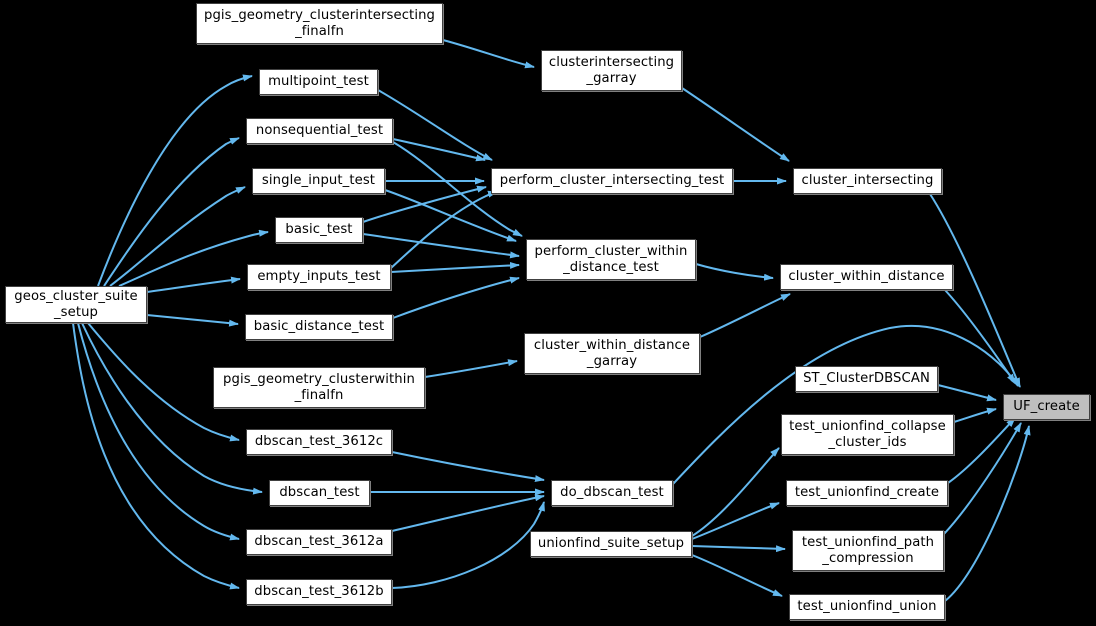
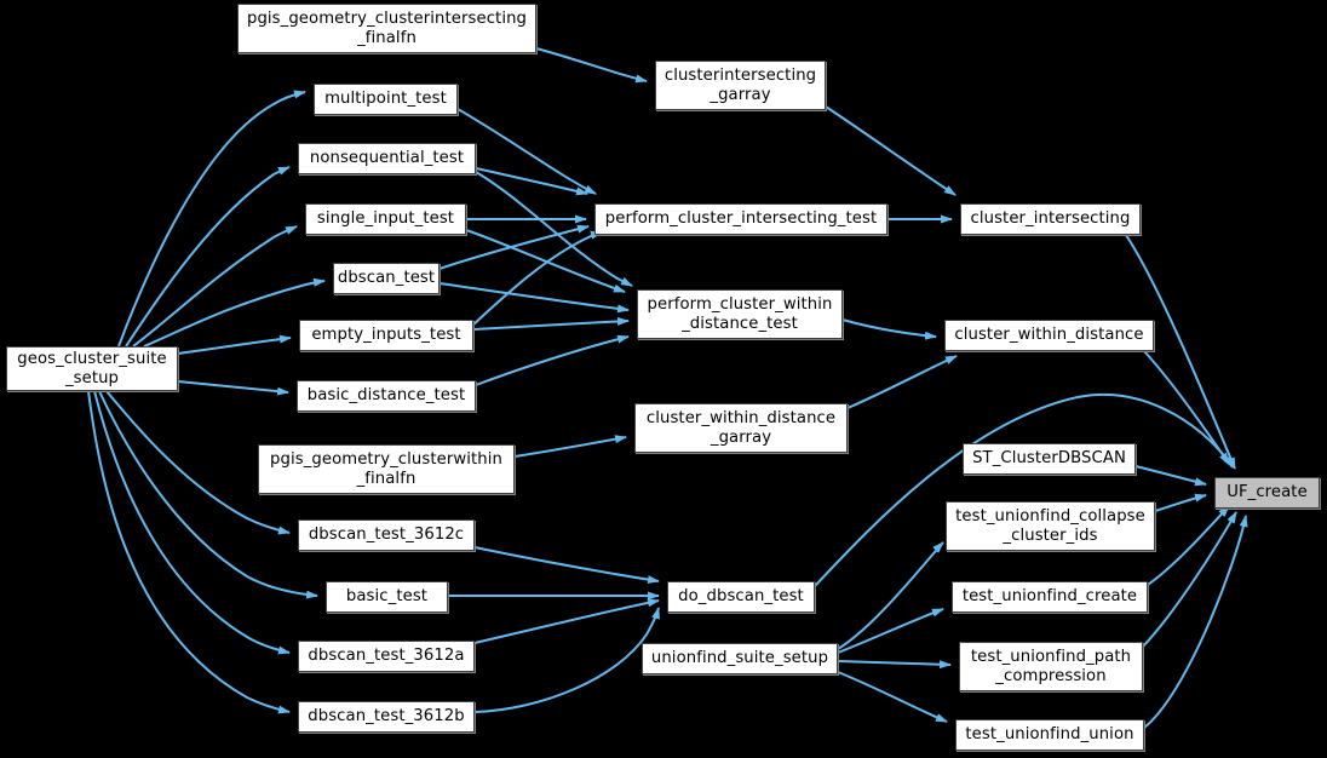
  pgis_geometry_clusterintersecting
  _finalfn
  clusterintersecting
  _garray
  multipoint_test
  nonsequential_test
  single_input_test
  perform_cluster_intersecting_test
  cluster_intersecting
- basic_test
+ dbscan_test
  perform_cluster_within
  _distance_test
  empty_inputs_test
  cluster_within_distance
  geos_cluster_suite
  _setup
  basic_distance_test
  cluster_within_distance
  _garray
  ST_ClusterDBSCAN
  pgis_geometry_clusterwithin
  _finalfn
  UF_create
  test_unionfind_collapse
  _cluster_ids
  dbscan_test_3612c
  do_dbscan_test
  test_unionfind_create
- dbscan_test
+ basic_test
  unionfind_suite_setup
  test_unionfind_path
  _compression
  dbscan_test_3612a
  dbscan_test_3612b
  test_unionfind_union
